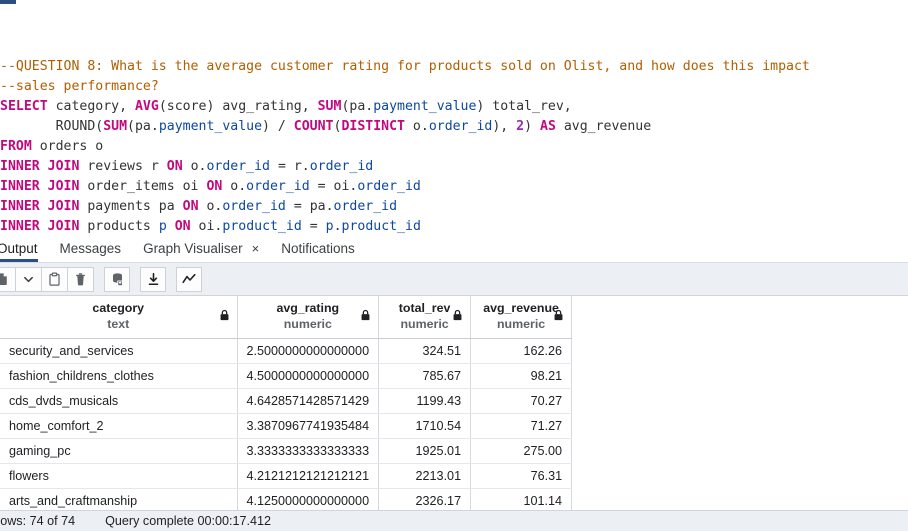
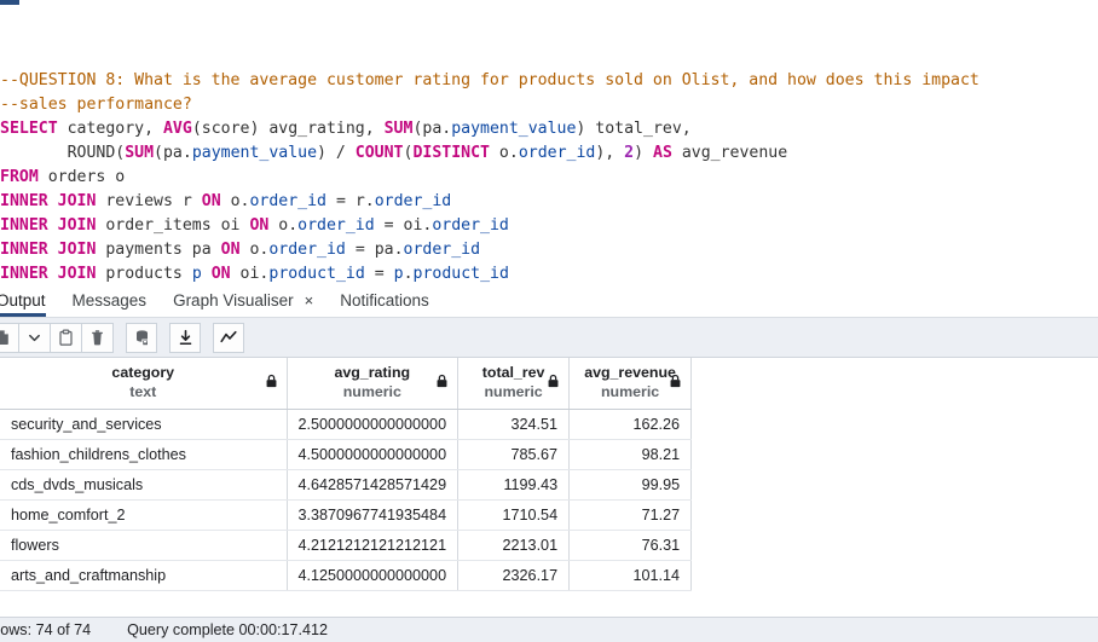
  --QUESTION 8: What is the average customer rating for products sold on Olist, and how does this impact
  --sales performance?
  SELECT category, AVG(score) avg_rating, SUM(pa.payment_value) total_rev,
  ROUND(SUM(pa.payment_value) / COUNT(DISTINCT o.order_id), 2) AS avg_revenue
  FROM orders o
  INNER JOIN reviews r ON o.order_id = r.order_id
  INNER JOIN order_items oi ON o.order_id = oi.order_id
  INNER JOIN payments pa ON o.order_id = pa.order_id
  INNER JOIN products p ON oi.product_id = p.product_id
  Output
  Messages
  Graph Visualiser
  ×
  Notifications
  categorytext	avg_ratingnumeric	total_revnumeric	avg_revenuenumeric
  security_and_services	2.5000000000000000	324.51	162.26
  fashion_childrens_clothes	4.5000000000000000	785.67	98.21
- cds_dvds_musicals	4.6428571428571429	1199.43	70.27
+ cds_dvds_musicals	4.6428571428571429	1199.43	99.95
  home_comfort_2	3.3870967741935484	1710.54	71.27
- gaming_pc	3.3333333333333333	1925.01	275.00
  flowers	4.2121212121212121	2213.01	76.31
  arts_and_craftmanship	4.1250000000000000	2326.17	101.14
  ows: 74 of 74
  Query complete 00:00:17.412
